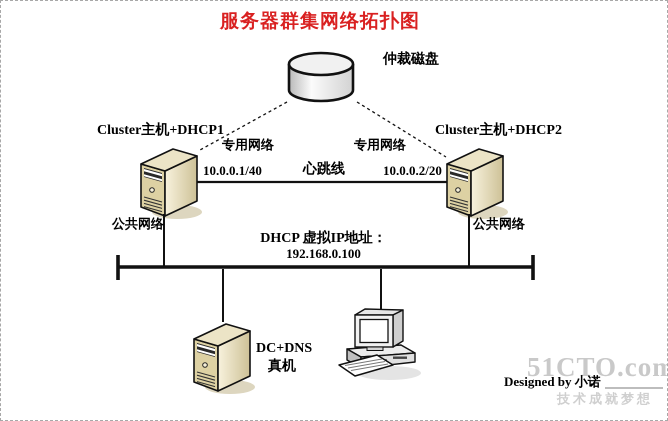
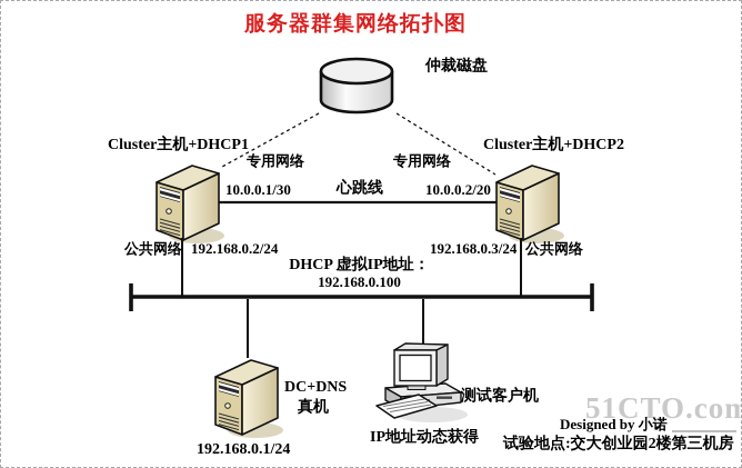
  51CTO.com
- 技术成就梦想
  服务器群集网络拓扑图
  仲裁磁盘
  Cluster主机+DHCP1
  Cluster主机+DHCP2
  专用网络
  专用网络
- 10.0.0.1/40
+ 10.0.0.1/30
  心跳线
  10.0.0.2/20
  公共网络
+ 192.168.0.2/24
+ 192.168.0.3/24
  公共网络
  DHCP 虚拟IP地址：
  192.168.0.100
  DC+DNS
  真机
+ 192.168.0.1/24
+ 测试客户机
+ IP地址动态获得
  Designed by 小诺
+ 试验地点:交大创业园2楼第三机房
